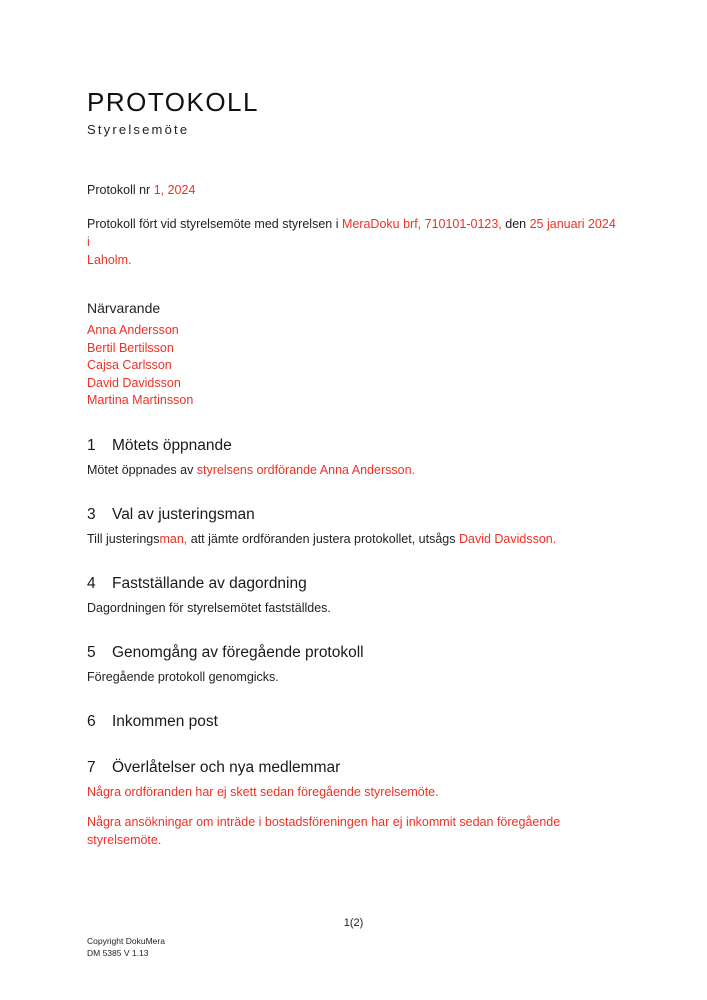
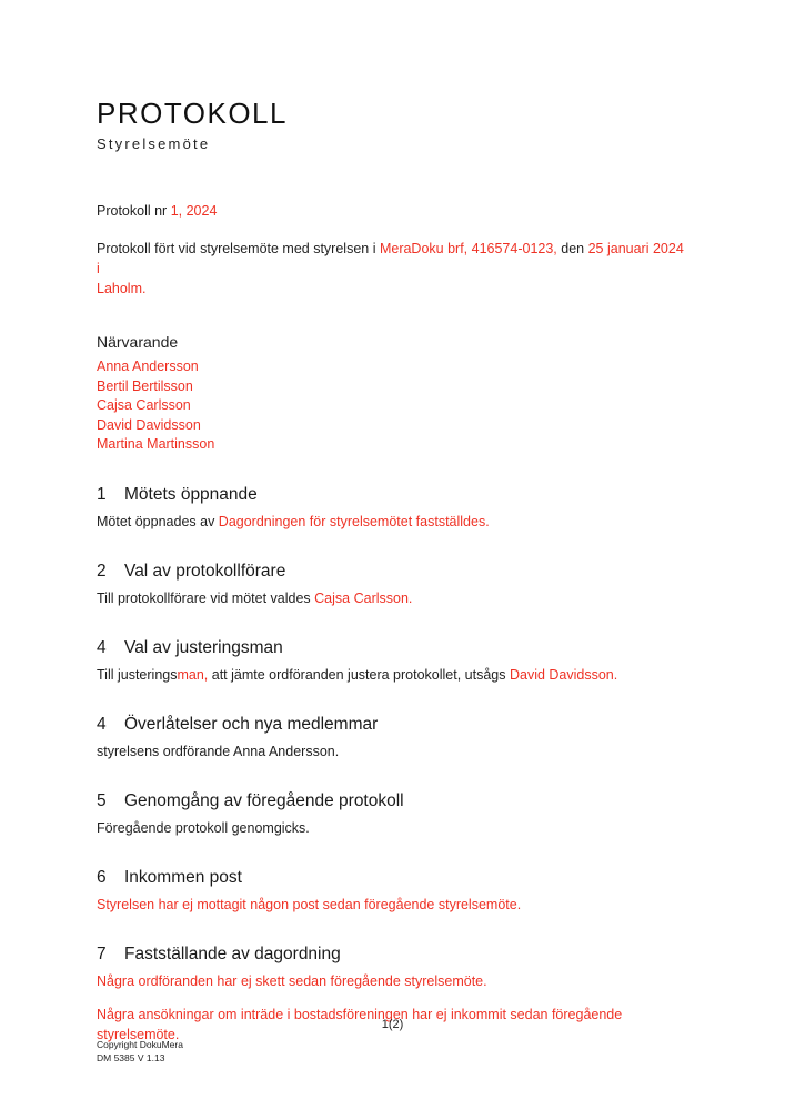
  PROTOKOLL
  Styrelsemöte
  Protokoll nr 1, 2024
- Protokoll fört vid styrelsemöte med styrelsen i MeraDoku brf, 710101-0123, den 25 januari 2024 i
+ Protokoll fört vid styrelsemöte med styrelsen i MeraDoku brf, 416574-0123, den 25 januari 2024 i
  Laholm.
  Närvarande
  Anna Andersson
  Bertil Bertilsson
  Cajsa Carlsson
  David Davidsson
  Martina Martinsson
  1 Mötets öppnande
- Mötet öppnades av styrelsens ordförande Anna Andersson.
+ Mötet öppnades av Dagordningen för styrelsemötet fastställdes.
+ 2 Val av protokollförare
+ Till protokollförare vid mötet valdes Cajsa Carlsson.
- 3 Val av justeringsman
+ 4 Val av justeringsman
  Till justeringsman, att jämte ordföranden justera protokollet, utsågs David Davidsson.
- 4 Fastställande av dagordning
+ 4 Överlåtelser och nya medlemmar
- Dagordningen för styrelsemötet fastställdes.
+ styrelsens ordförande Anna Andersson.
  5 Genomgång av föregående protokoll
  Föregående protokoll genomgicks.
  6 Inkommen post
+ Styrelsen har ej mottagit någon post sedan föregående styrelsemöte.
- 7 Överlåtelser och nya medlemmar
+ 7 Fastställande av dagordning
  Några ordföranden har ej skett sedan föregående styrelsemöte.
  Några ansökningar om inträde i bostadsföreningen har ej inkommit sedan föregående
  styrelsemöte.
  1(2)
  Copyright DokuMera
  DM 5385 V 1.13
